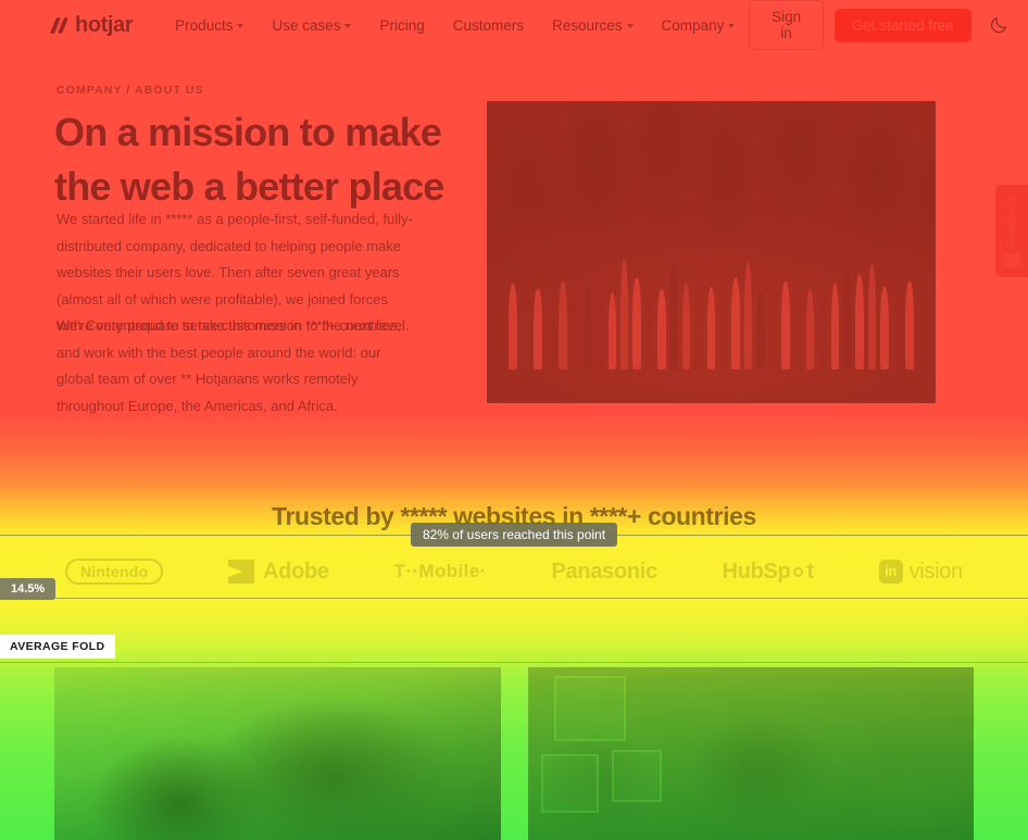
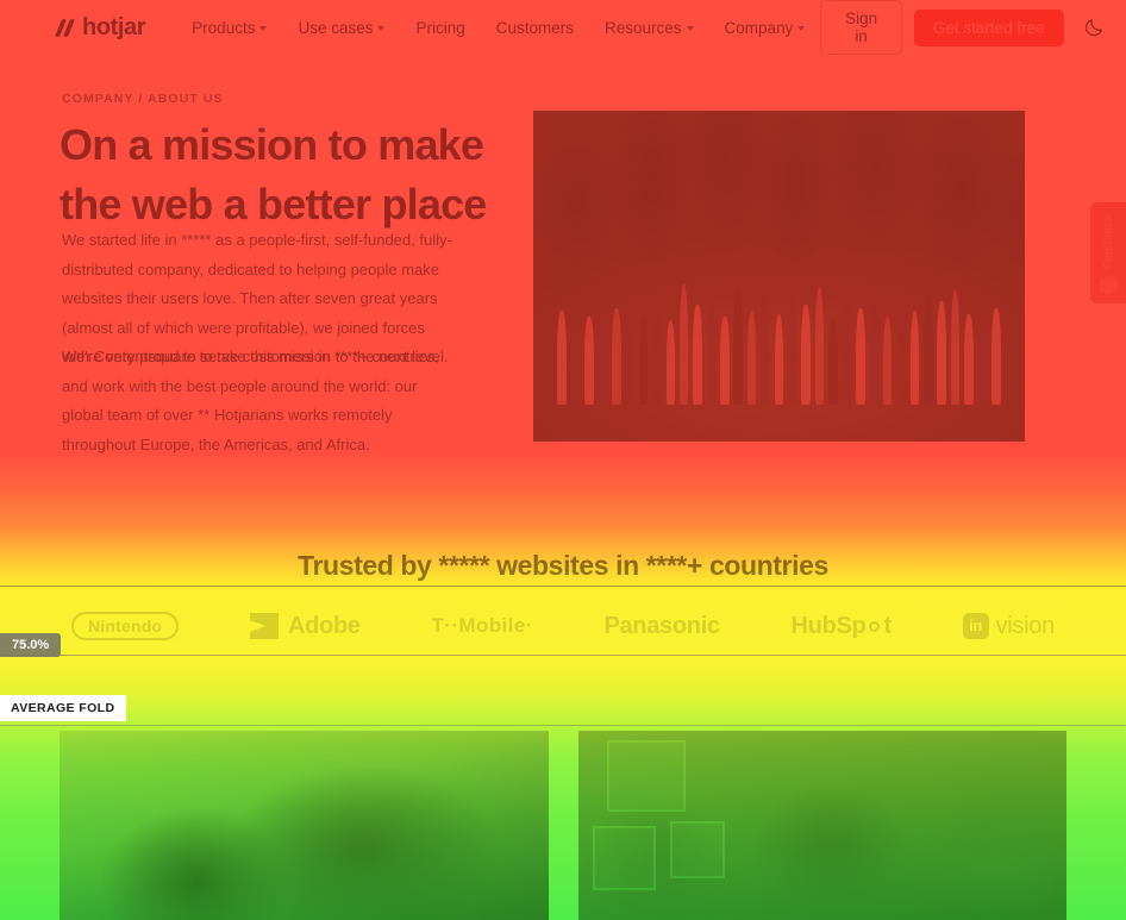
- 82% of users reached this point
- 14.5%
+ 75.0%
  AVERAGE FOLD
